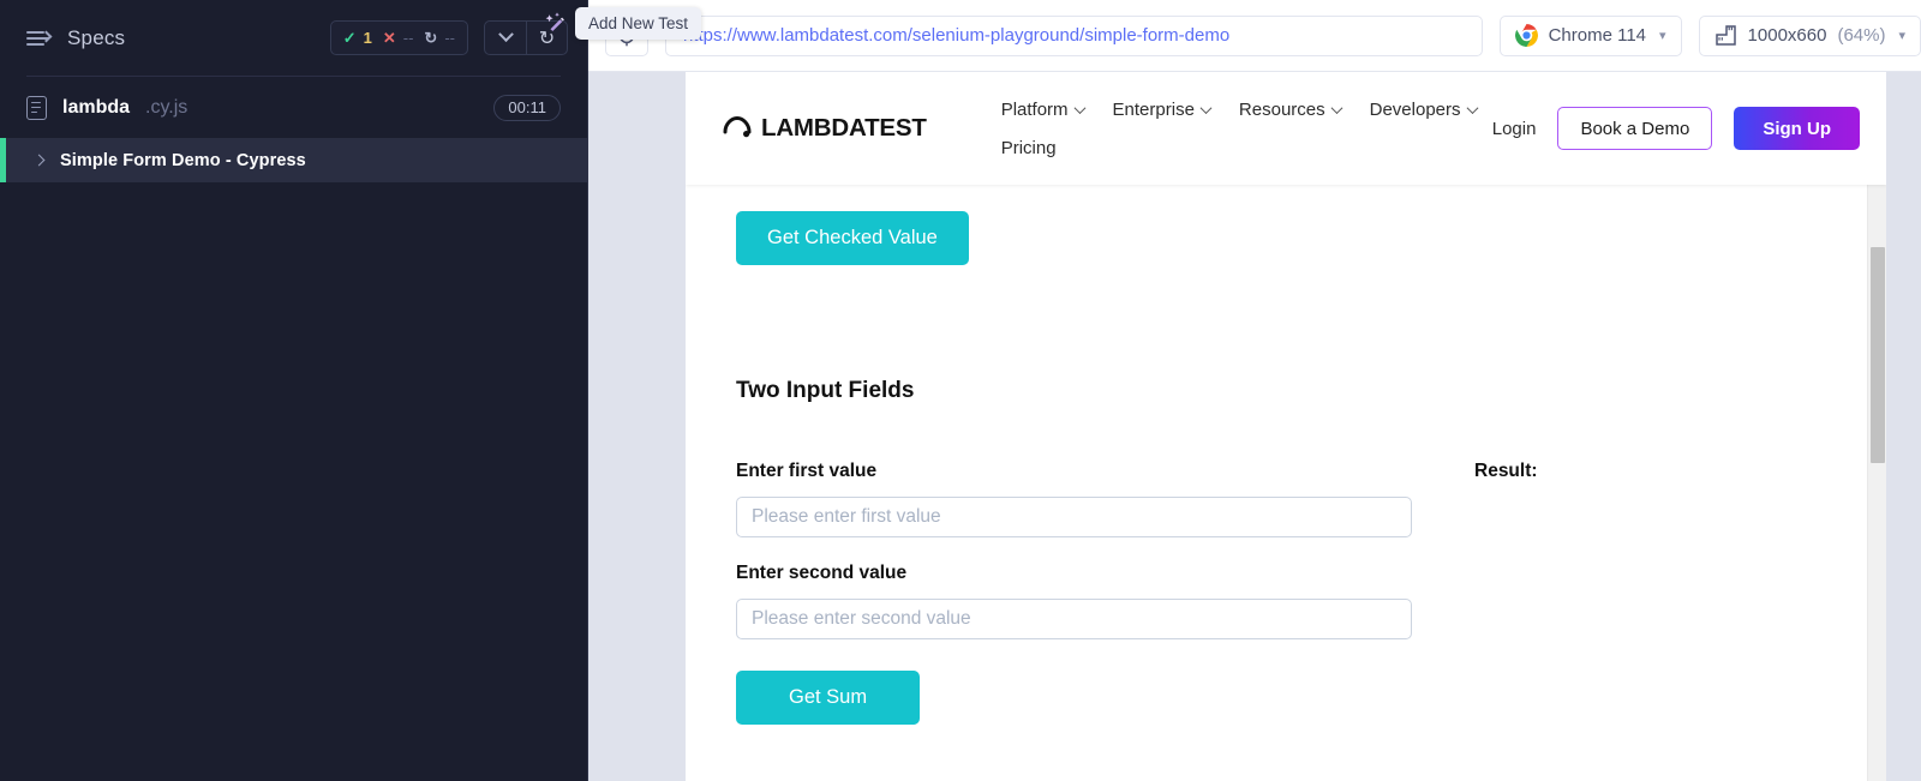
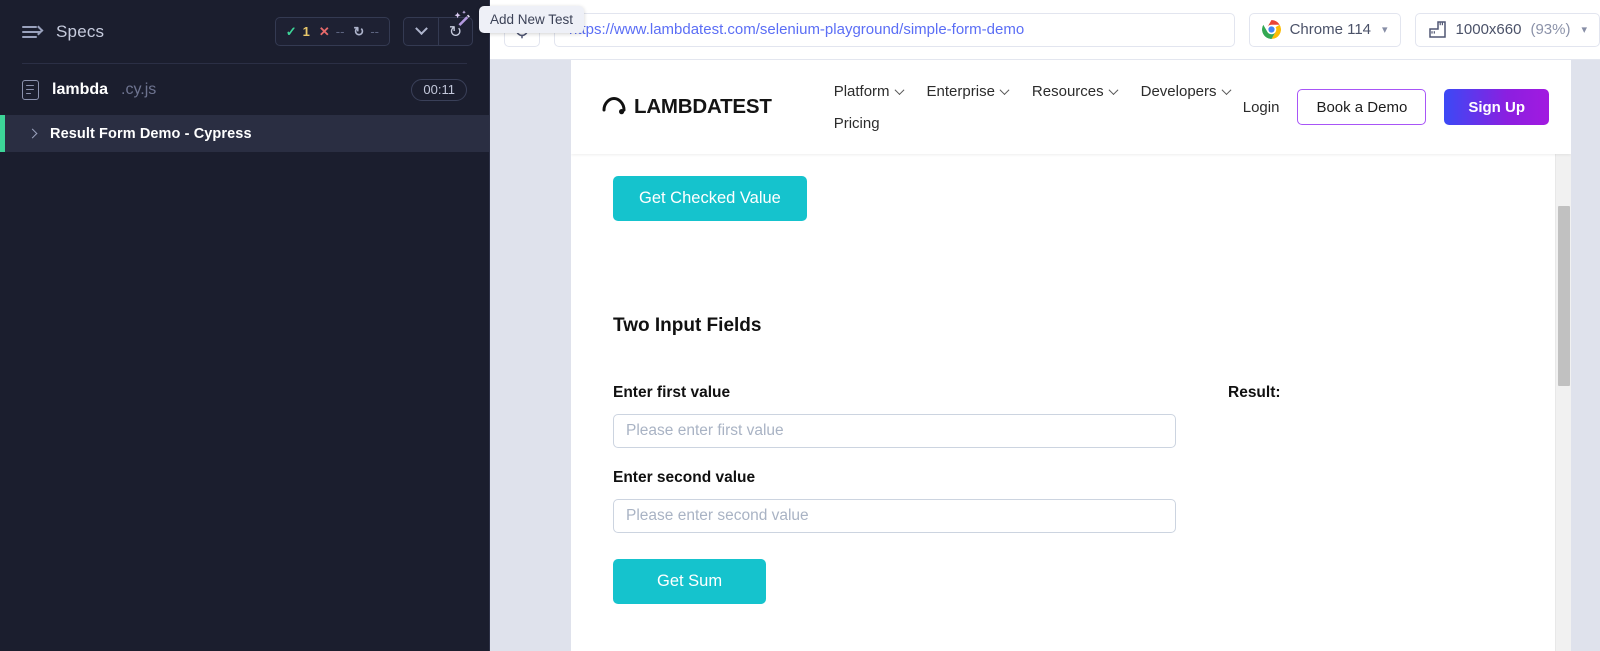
  Specs
  ✓
  1
  ✕
  --
  ↻
  --
  ↻
  lambda
  .cy.js
  00:11
- Simple Form Demo - Cypress
+ Result Form Demo - Cypress
  Add New Test
  ps://www.lambdatest.com/selenium-playground/simple-form-demo
  Chrome 114
  ▾
  1000x660
- (64%)
+ (93%)
  ▾
  LAMBDATEST
  Platform
  Enterprise
  Resources
  Developers
  Pricing
  Login
  Book a Demo
  Sign Up
  Get Checked Value
  Two Input Fields
  Result:
  Enter first value
  Please enter first value
  Enter second value
  Please enter second value
  Get Sum
